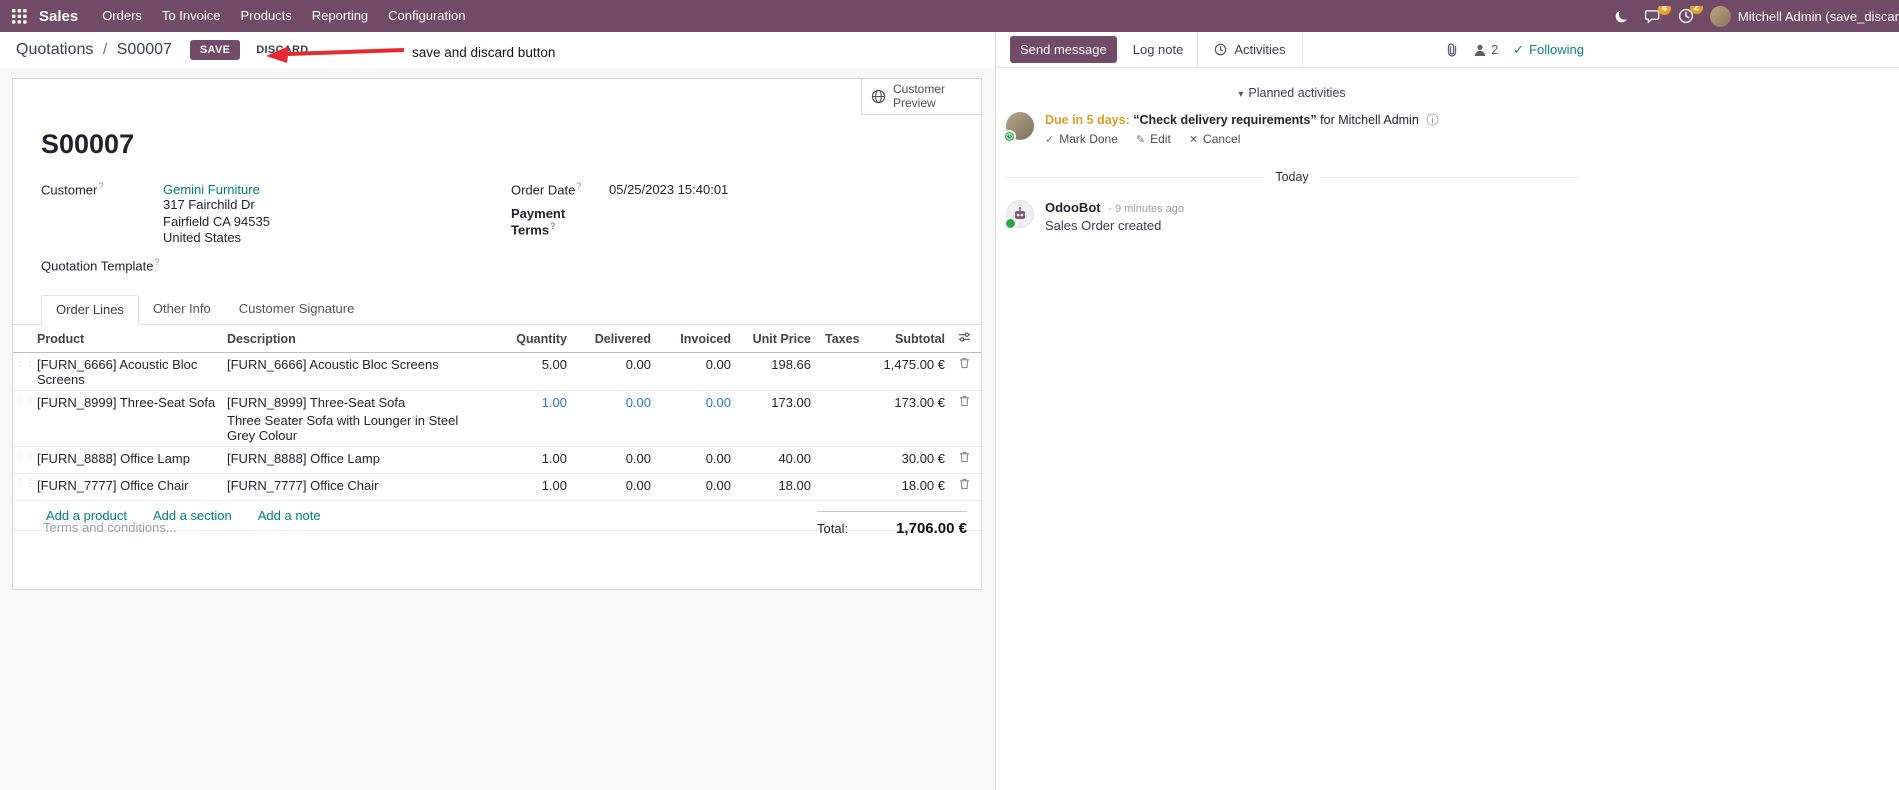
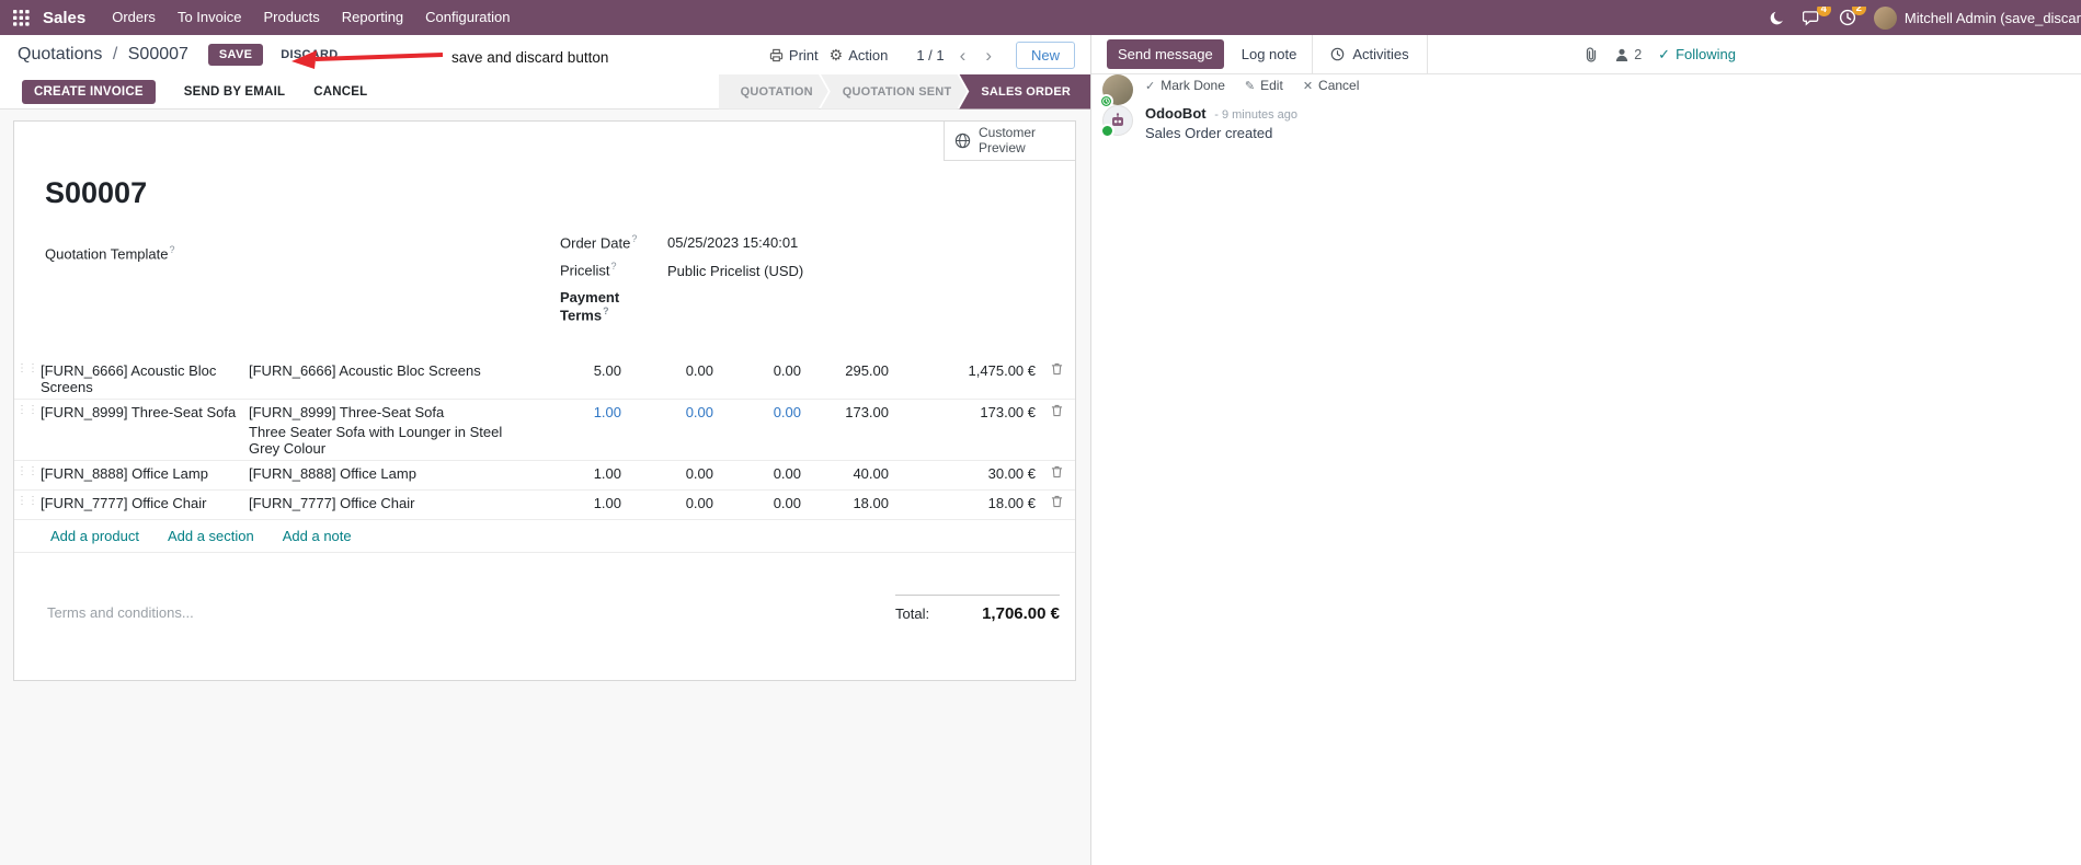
  Sales
  Orders
  To Invoice
  Products
  Reporting
  Configuration
  4
  2
  Mitchell Admin (save_discar
  Quotations / S00007
  SAVE
  DISCRD
+ Print
+ ⚙
+ Action
+ 1 / 1
+ ‹
+ ›
+ New
+ CREATE INVOICE
+ SEND BY EMAIL
+ CANCEL
+ QUOTATION
+ QUOTATION SENT
+ SALES ORDER
  Customer Preview
  S00007
- Customer?
- Gemini Furniture
- 317 Fairchild Dr
- Fairfield CA 94535
- United States
  Quotation Template?
  Order Date?
  05/25/2023 15:40:01
+ Pricelist?
+ Public Pricelist (USD)
  Payment Terms?
- Order Lines
- Other Info
- Customer Signature
- Product
- Description
- Quantity
- Delivered
- Invoiced
- Unit Price
- Taxes
- Subtotal
  ⋮⋮
  [FURN_6666] Acoustic Bloc Screens
  [FURN_6666] Acoustic Bloc Screens
  5.00
  0.00
  0.00
- 198.66
+ 295.00
  1,475.00 €
  ⋮⋮
  [FURN_8999] Three-Seat Sofa
  [FURN_8999] Three-Seat Sofa
  Three Seater Sofa with Lounger in Steel Grey Colour
  1.00
  0.00
  0.00
  173.00
  173.00 €
  ⋮⋮
  [FURN_8888] Office Lamp
  [FURN_8888] Office Lamp
  1.00
  0.00
  0.00
  40.00
  30.00 €
  ⋮⋮
  [FURN_7777] Office Chair
  [FURN_7777] Office Chair
  1.00
  0.00
  0.00
  18.00
  18.00 €
  Add a product
  Add a section
  Add a note
  Terms and conditions...
  Total:
  1,706.00 €
  Send message
  Log note
  Activities
  2
  ✓
  Following
- ▾ Planned activities
- Due in 5 days: “Check delivery requirements” for Mitchell Admin ⓘ
  ✓
  Mark Done
  ✎
  Edit
  ✕
  Cancel
- Today
  OdooBot - 9 minutes ago
  Sales Order created
  save and discard button
